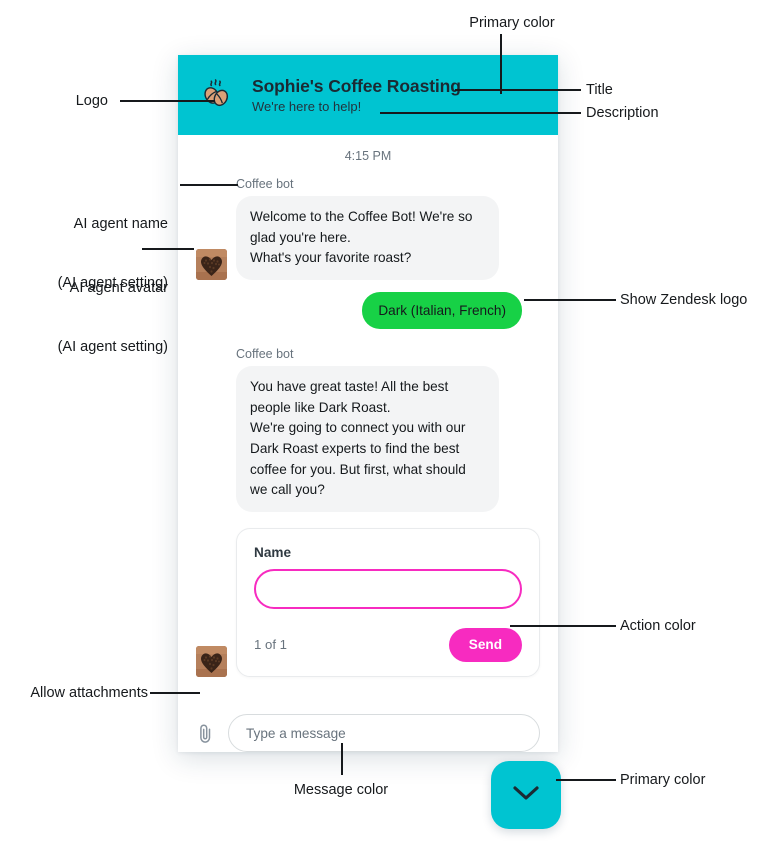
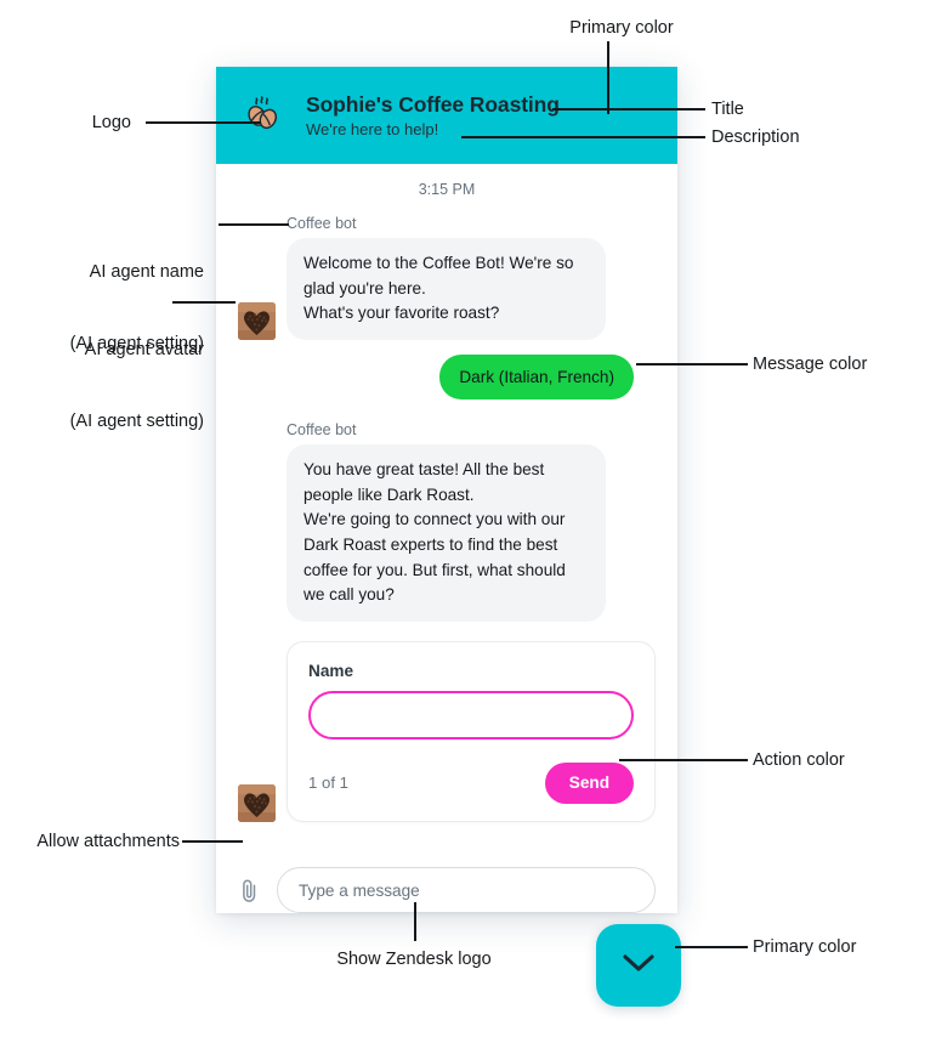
  Sophie's Coffee Roasting
  We're here to help!
- 4:15 PM
+ 3:15 PM
  Coffee bot
  Welcome to the Coffee Bot! We're so glad you're here.
  What's your favorite roast?
  Dark (Italian, French)
  Coffee bot
  You have great taste! All the best people like Dark Roast.
  We're going to connect you with our Dark Roast experts to find the best coffee for you. But first, what should we call you?
  Name
  1 of 1
  Send
  Type a message
  Primary color
  Logo
  Title
  Description
  AI agent name
  (AI agent setting)
  AI agent avatar
  (AI agent setting)
- Show Zendesk logo
+ Message color
  Action color
  Allow attachments
- Message color
+ Show Zendesk logo
  Primary color
